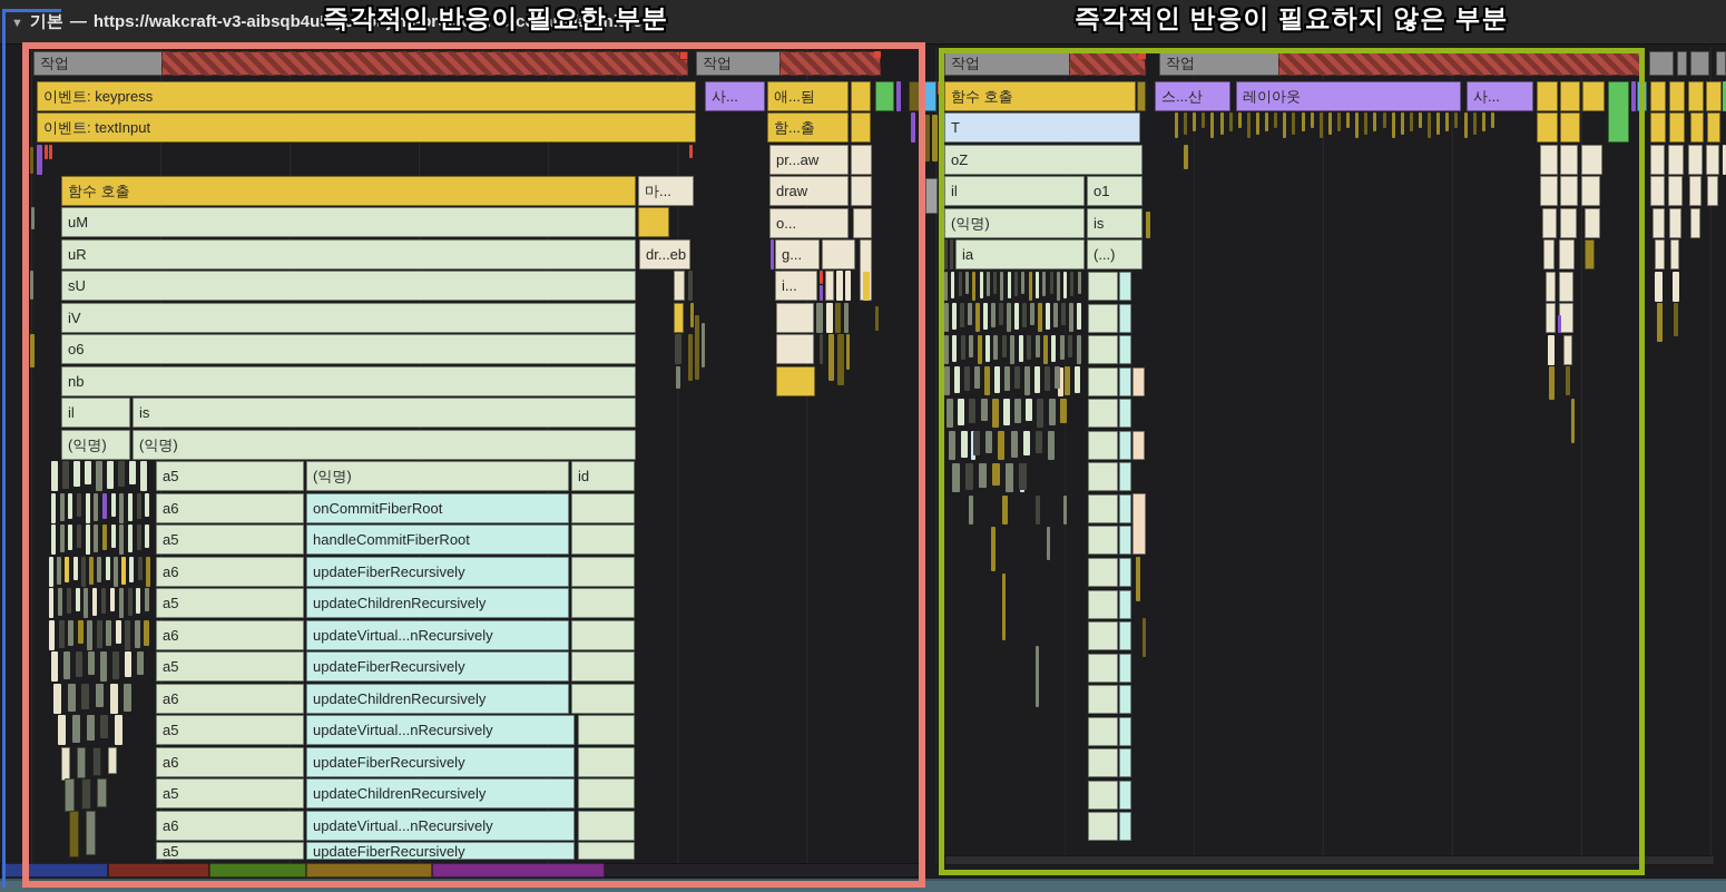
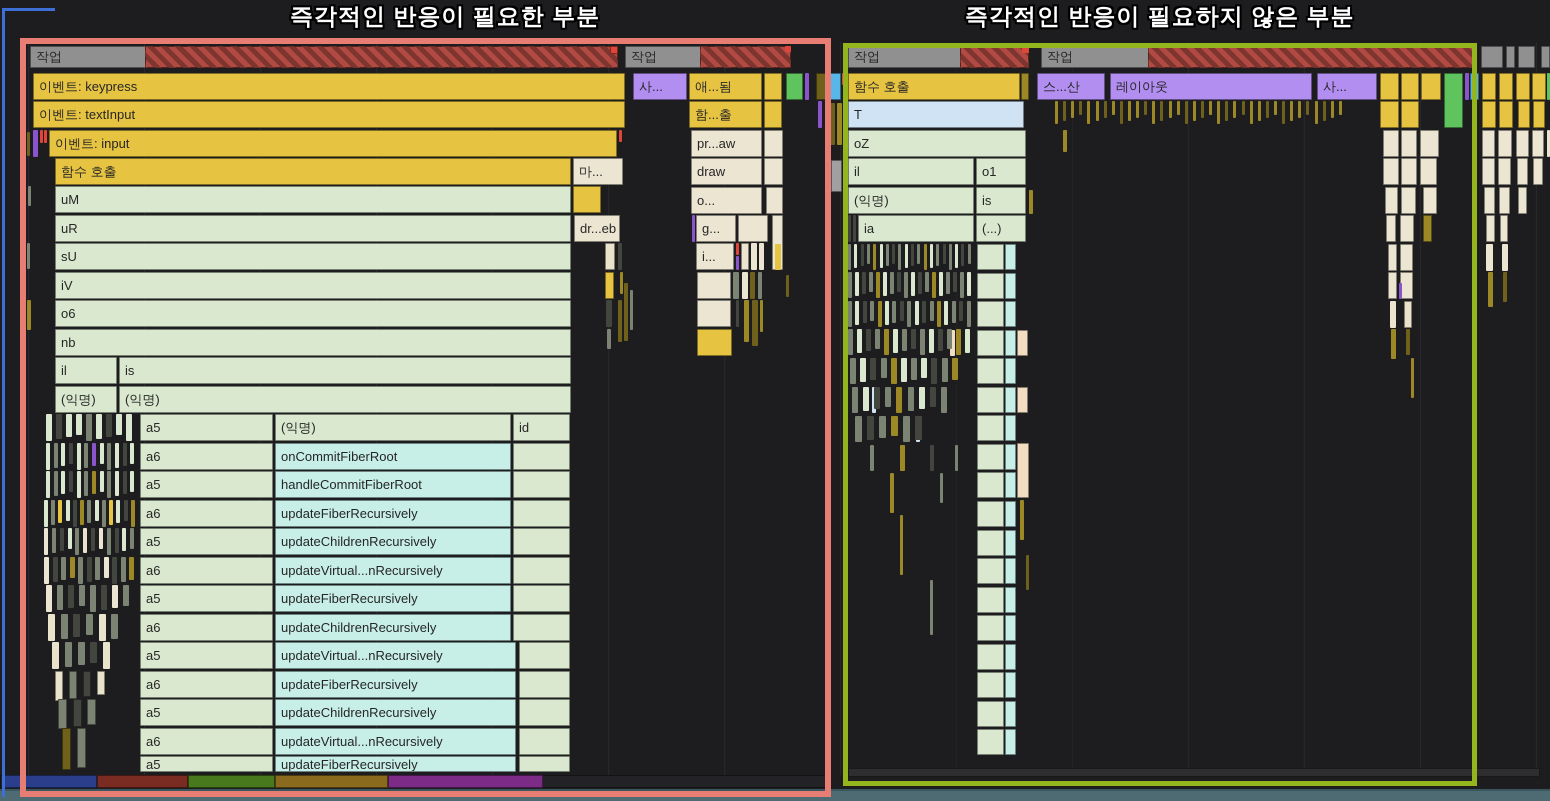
- ▼ 기본 — https://wakcraft-v3-aibsqb4u5-yewonjins-projects.vercel.app/architect
  작업
  이벤트: keypress
  이벤트: textInput
+ 이벤트: input
  함수 호출
  마...
  uM
  uR
  dr...eb
  sU
  iV
  o6
  nb
  il
  is
  (익명)
  (익명)
  a5
  (익명)
  id
  a6
  onCommitFiberRoot
  a5
  handleCommitFiberRoot
  a6
  updateFiberRecursively
  a5
  updateChildrenRecursively
  a6
  updateVirtual...nRecursively
  a5
  updateFiberRecursively
  a6
  updateChildrenRecursively
  a5
  updateVirtual...nRecursively
  a6
  updateFiberRecursively
  a5
  updateChildrenRecursively
  a6
  updateVirtual...nRecursively
  a5
  updateFiberRecursively
  작업
  사...
  애...됨
  함...출
  pr...aw
  draw
  o...
  g...
  i...
  작업
  작업
  함수 호출
  스...산
  레이아웃
  사...
  T
  oZ
  il
  o1
  (익명)
  is
  ia
  (...)
  즉각적인 반응이 필요한 부분
  즉각적인 반응이 필요하지 않은 부분
